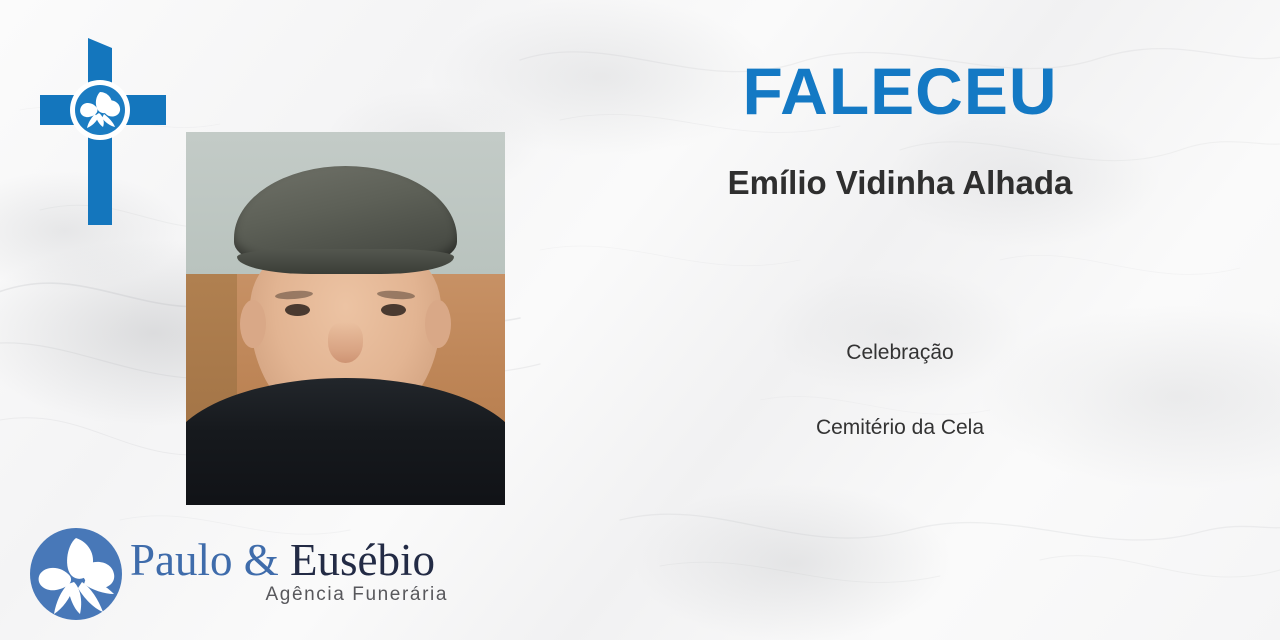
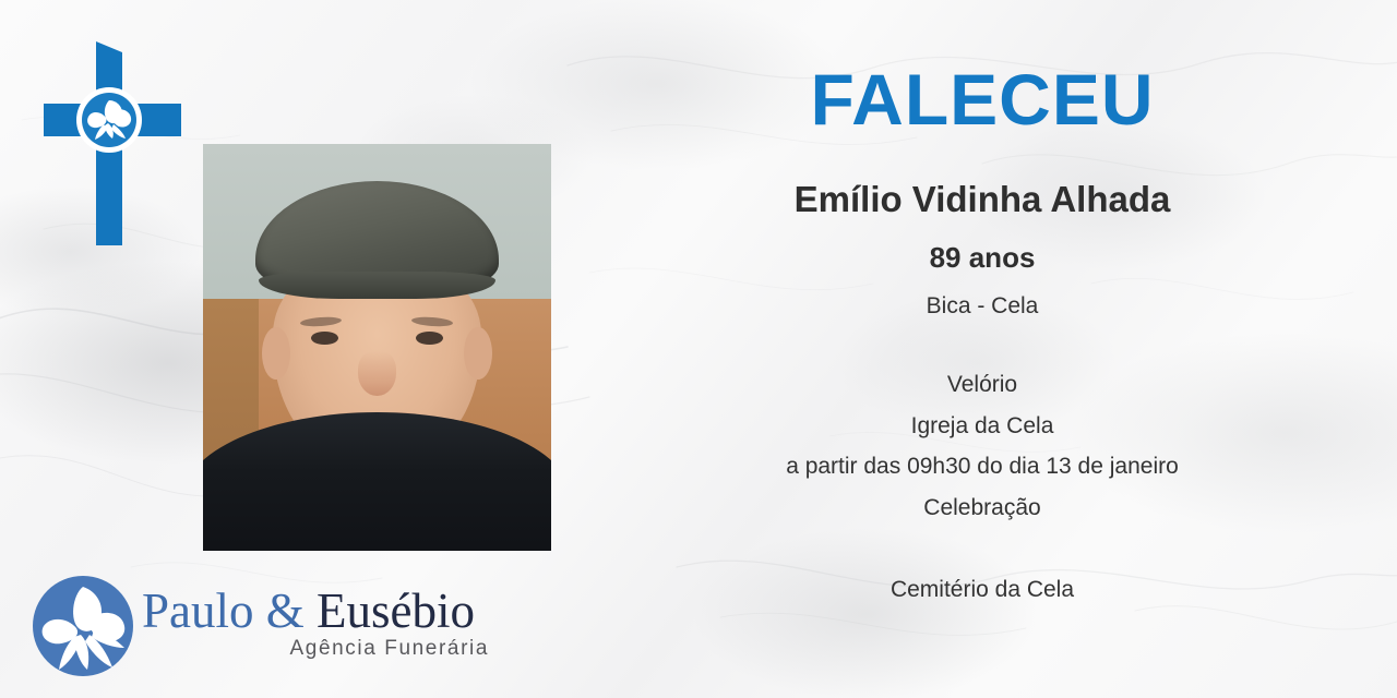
  FALECEU
  Emílio Vidinha Alhada
+ 89 anos
+ Bica - Cela
+ Velório
+ Igreja da Cela
+ a partir das 09h30 do dia 13 de janeiro
  Celebração
  Cemitério da Cela
  Paulo & Eusébio
  Agência Funerária
